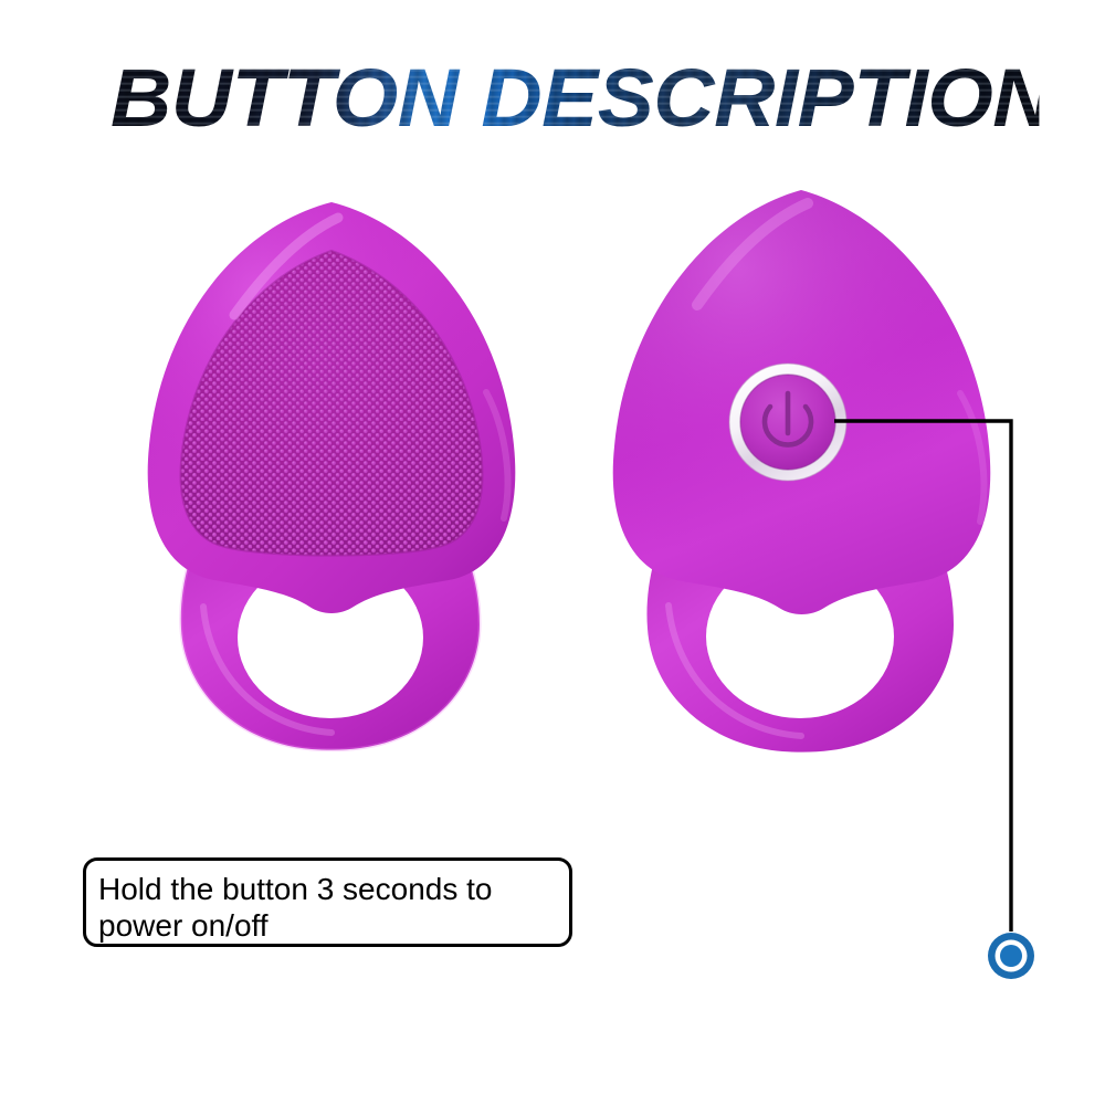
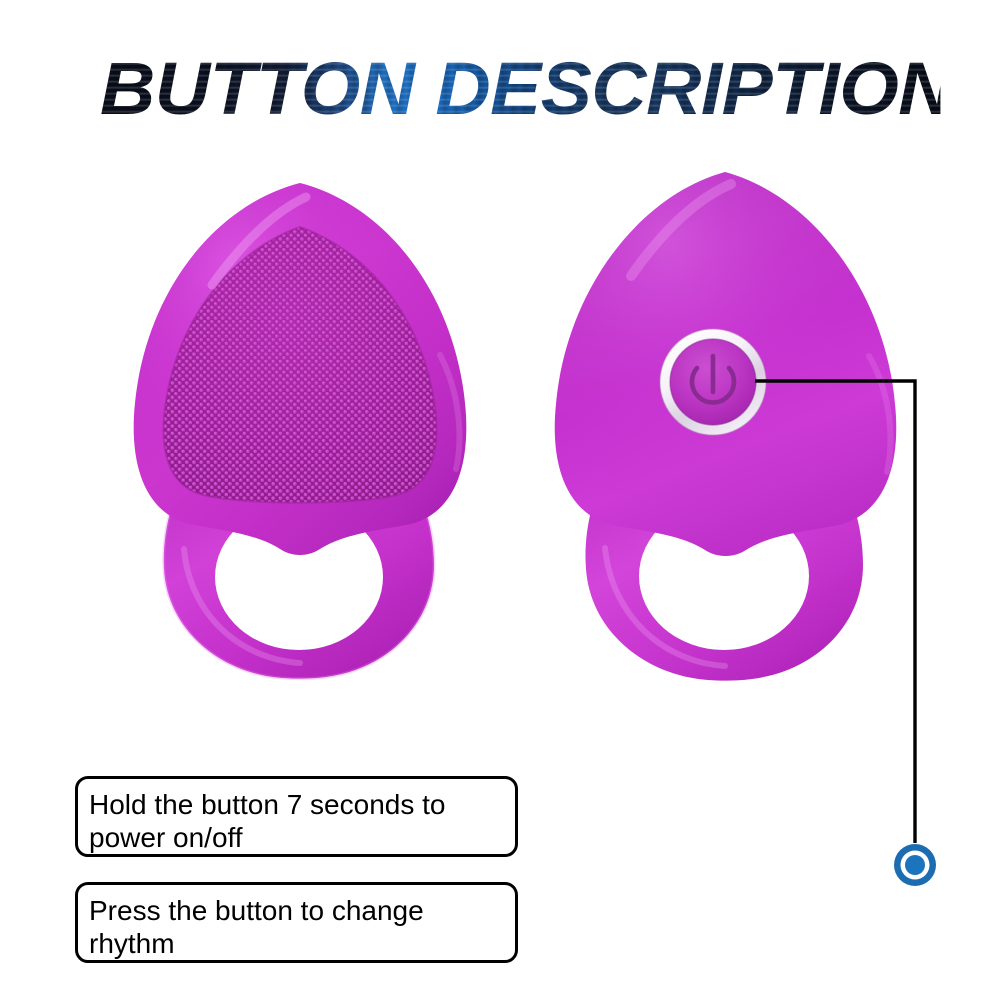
  BUTTON DESCRIPTION
- Hold the button 3 seconds to power on/off
+ Hold the button 7 seconds to power on/off
+ Press the button to change rhythm
